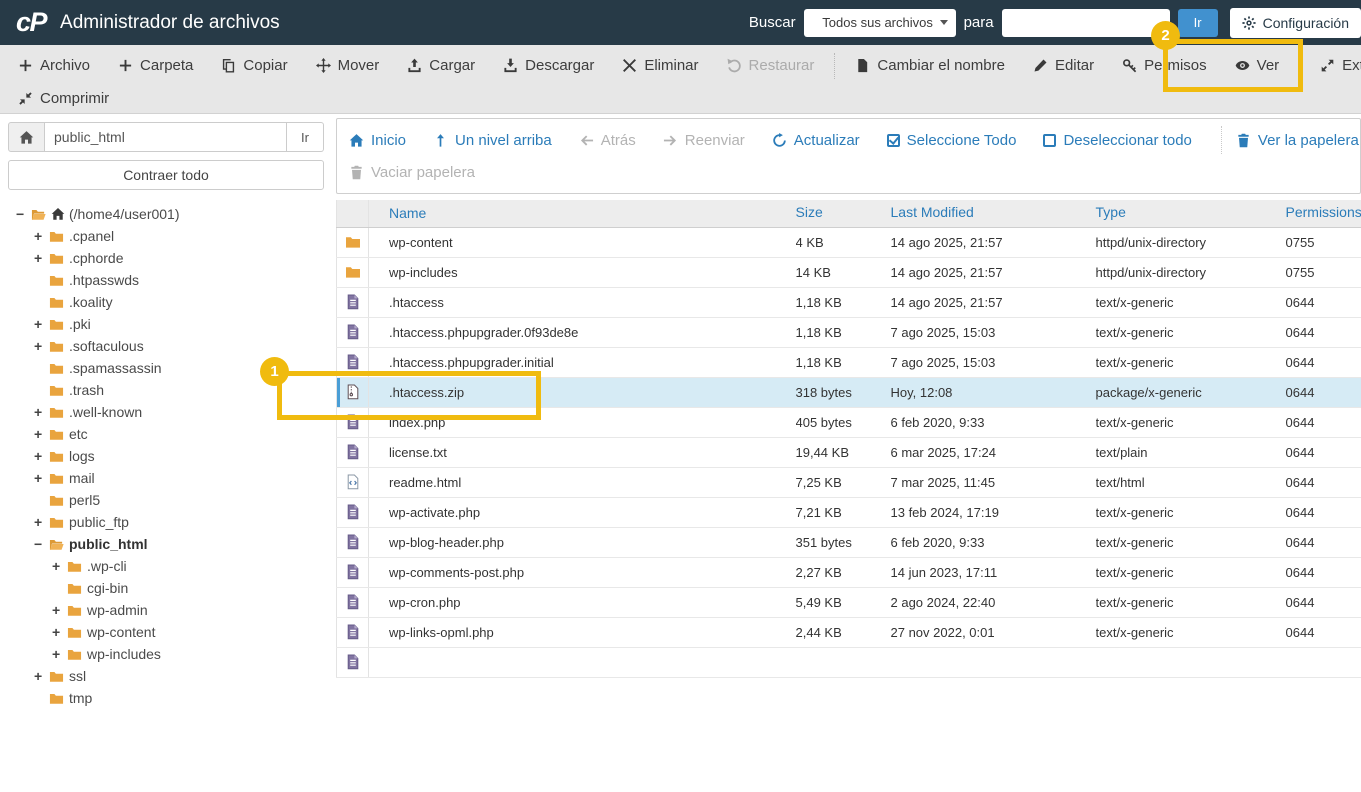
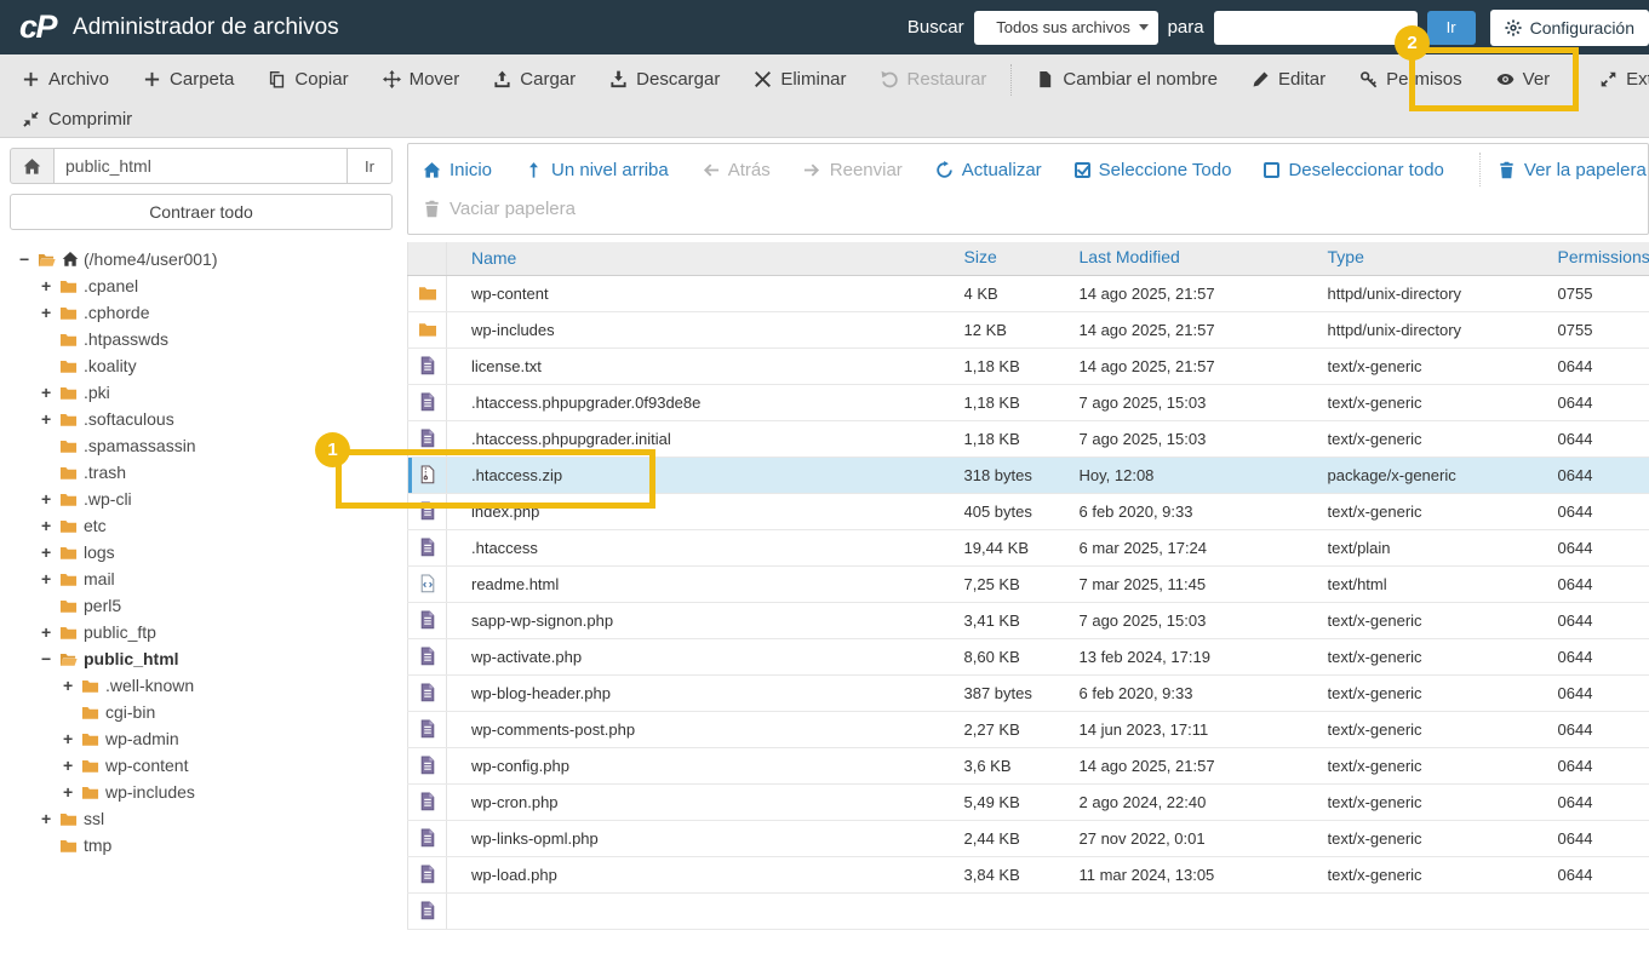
  cP
  Administrador de archivos
  Buscar
  Todos sus archivos
  para
  Ir
  Configuración
  Archivo
  Carpeta
  Copiar
  Mover
  Cargar
  Descargar
  Eliminar
  Restaurar
  Cambiar el nombre
  Editar
  Permisos
  Ver
  Comprimir
  public_html
  Ir
  Contraer todo
  −
  (/home4/user001)
  +
  .cpanel
  +
  .cphorde
  .htpasswds
  .koality
  +
  .pki
  +
  .softaculous
  .spamassassin
  .trash
  +
- .well-known
+ .wp-cli
  +
  etc
  +
  logs
  +
  mail
  perl5
  +
  public_ftp
  −
  public_html
  +
- .wp-cli
+ .well-known
  cgi-bin
  +
  wp-admin
  +
  wp-content
  +
  wp-includes
  +
  ssl
  tmp
  Inicio
  Un nivel arriba
  Atrás
  Reenviar
  Actualizar
  Seleccione Todo
  Deseleccionar todo
  Ver la papelera
  Vaciar papelera
  	Name	Size	Last Modified	Type	Permissions
  	wp-content	4 KB	14 ago 2025, 21:57	httpd/unix-directory	0755
- 	wp-includes	14 KB	14 ago 2025, 21:57	httpd/unix-directory	0755
+ 	wp-includes	12 KB	14 ago 2025, 21:57	httpd/unix-directory	0755
- 	.htaccess	1,18 KB	14 ago 2025, 21:57	text/x-generic	0644
+ 	license.txt	1,18 KB	14 ago 2025, 21:57	text/x-generic	0644
  	.htaccess.phpupgrader.0f93de8e	1,18 KB	7 ago 2025, 15:03	text/x-generic	0644
  	.htaccess.phpupgrader.initial	1,18 KB	7 ago 2025, 15:03	text/x-generic	0644
  	.htaccess.zip	318 bytes	Hoy, 12:08	package/x-generic	0644
  	index.php	405 bytes	6 feb 2020, 9:33	text/x-generic	0644
- 	license.txt	19,44 KB	6 mar 2025, 17:24	text/plain	0644
+ 	.htaccess	19,44 KB	6 mar 2025, 17:24	text/plain	0644
  	readme.html	7,25 KB	7 mar 2025, 11:45	text/html	0644
+ 	sapp-wp-signon.php	3,41 KB	7 ago 2025, 15:03	text/x-generic	0644
- 	wp-activate.php	7,21 KB	13 feb 2024, 17:19	text/x-generic	0644
+ 	wp-activate.php	8,60 KB	13 feb 2024, 17:19	text/x-generic	0644
- 	wp-blog-header.php	351 bytes	6 feb 2020, 9:33	text/x-generic	0644
+ 	wp-blog-header.php	387 bytes	6 feb 2020, 9:33	text/x-generic	0644
  	wp-comments-post.php	2,27 KB	14 jun 2023, 17:11	text/x-generic	0644
+ 	wp-config.php	3,6 KB	14 ago 2025, 21:57	text/x-generic	0644
  	wp-cron.php	5,49 KB	2 ago 2024, 22:40	text/x-generic	0644
  	wp-links-opml.php	2,44 KB	27 nov 2022, 0:01	text/x-generic	0644
+ 	wp-load.php	3,84 KB	11 mar 2024, 13:05	text/x-generic	0644
  1
  2
